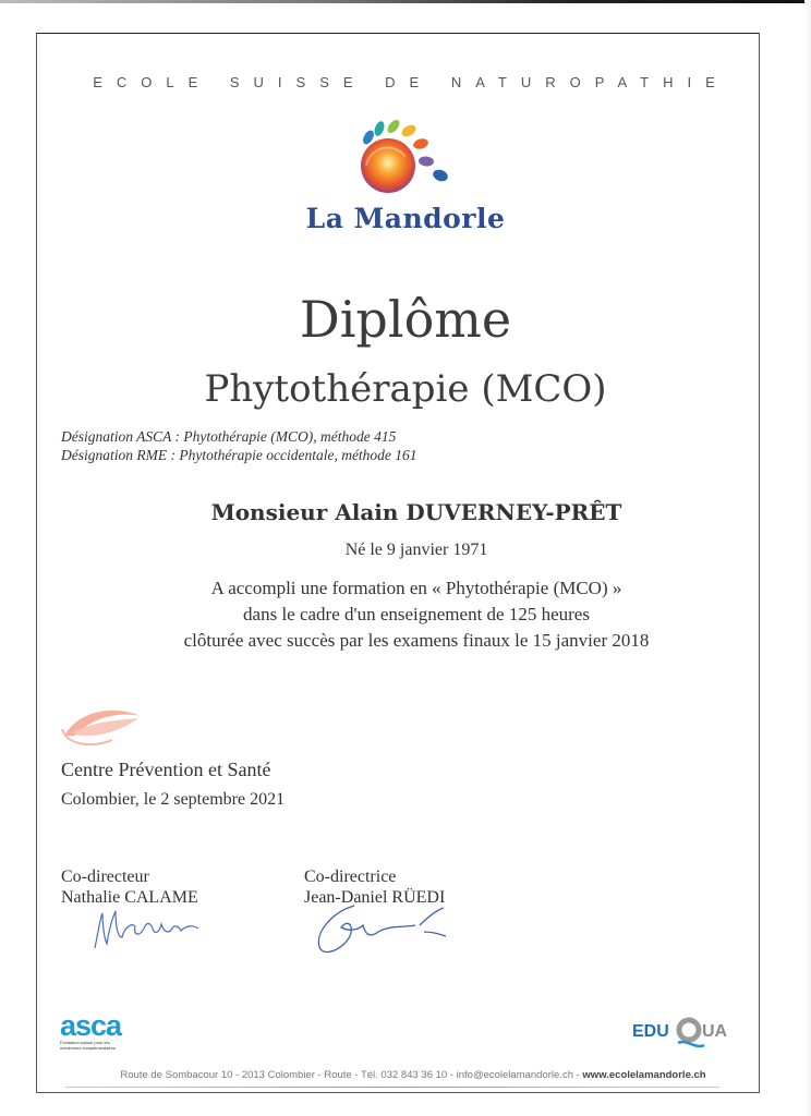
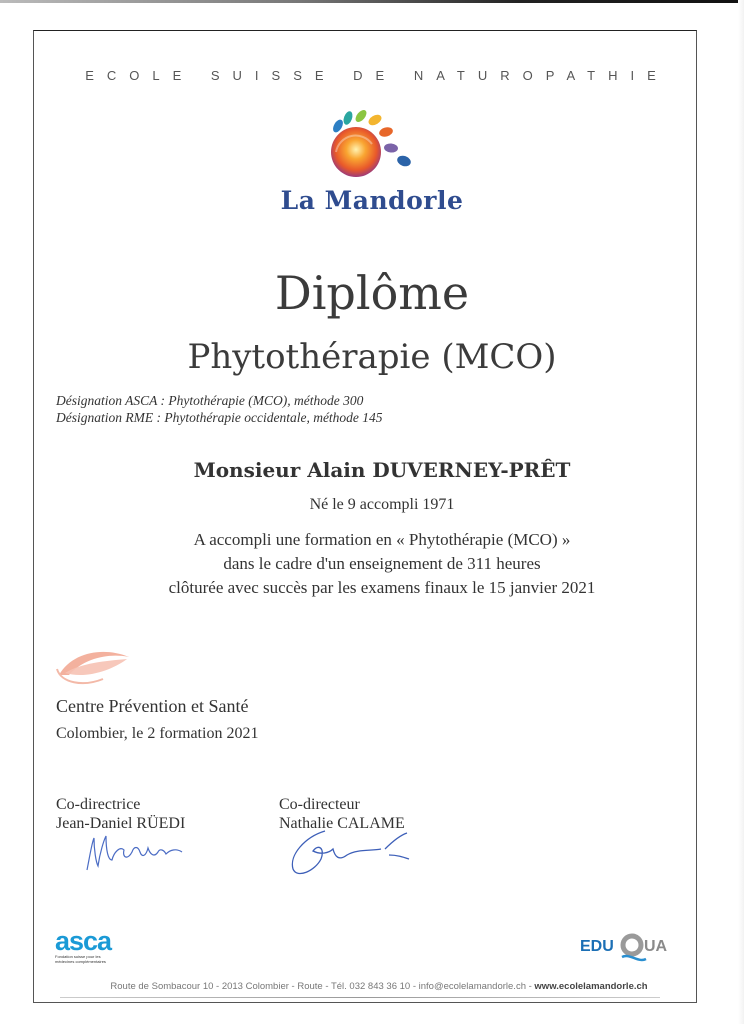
  ECOLE SUISSE DE NATUROPATHIE
  La Mandorle
  Diplôme
  Phytothérapie (MCO)
- Désignation ASCA : Phytothérapie (MCO), méthode 415
+ Désignation ASCA : Phytothérapie (MCO), méthode 300
- Désignation RME : Phytothérapie occidentale, méthode 161
+ Désignation RME : Phytothérapie occidentale, méthode 145
  Monsieur Alain DUVERNEY-PRÊT
- Né le 9 janvier 1971
+ Né le 9 accompli 1971
  A accompli une formation en « Phytothérapie (MCO) »
- dans le cadre d'un enseignement de 125 heures
+ dans le cadre d'un enseignement de 311 heures
- clôturée avec succès par les examens finaux le 15 janvier 2018
+ clôturée avec succès par les examens finaux le 15 janvier 2021
  Centre Prévention et Santé
- Colombier, le 2 septembre 2021
+ Colombier, le 2 formation 2021
- Co-directeur
+ Co-directrice
- Nathalie CALAME
+ Jean-Daniel RÜEDI
- Co-directrice
+ Co-directeur
- Jean-Daniel RÜEDI
+ Nathalie CALAME
  asca
  EDU
  UA
  Route de Sombacour 10 - 2013 Colombier - Route - Tél. 032 843 36 10 - info@ecolelamandorle.ch - www.ecolelamandorle.ch
